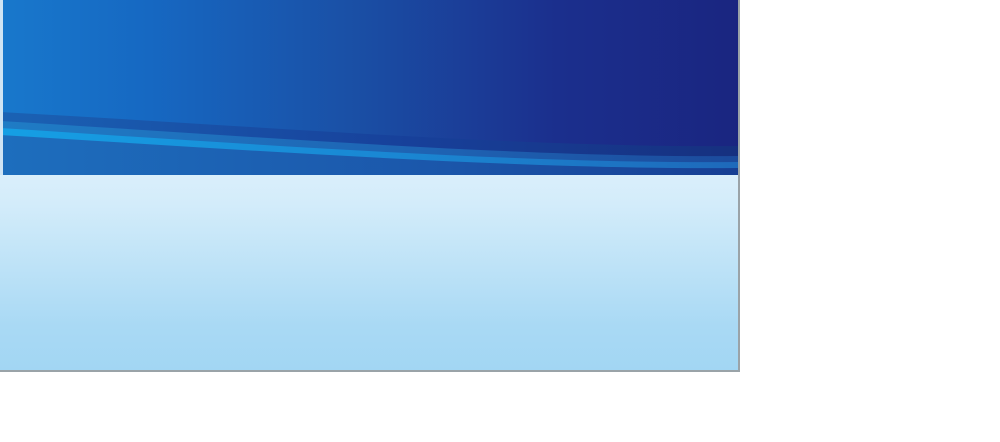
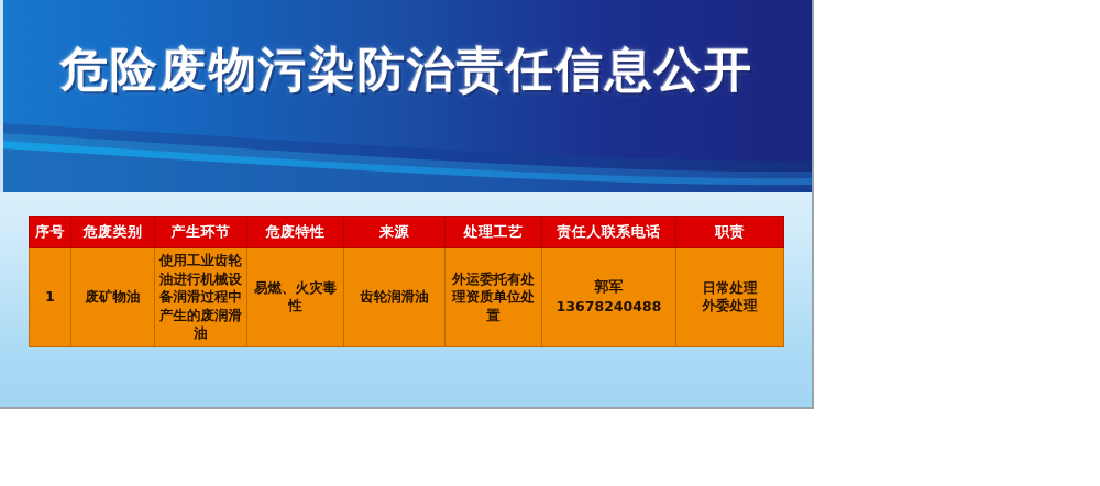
+ 危险废物污染防治责任信息公开
+ 序号	危废类别	产生环节	危废特性	来源	处理工艺	责任人联系电话	职责
+ 1	废矿物油	使用工业齿轮油进行机械设备润滑过程中产生的废润滑油	易燃、火灾毒性	齿轮润滑油	外运委托有处理资质单位处置	郭军 13678240488	日常处理外委处理
